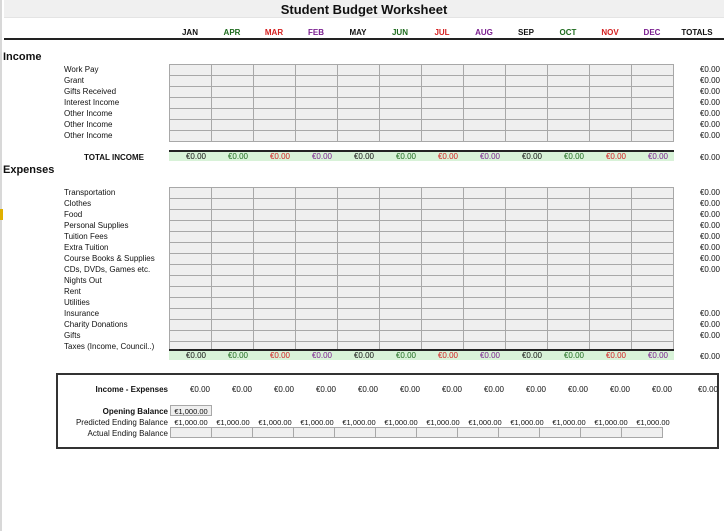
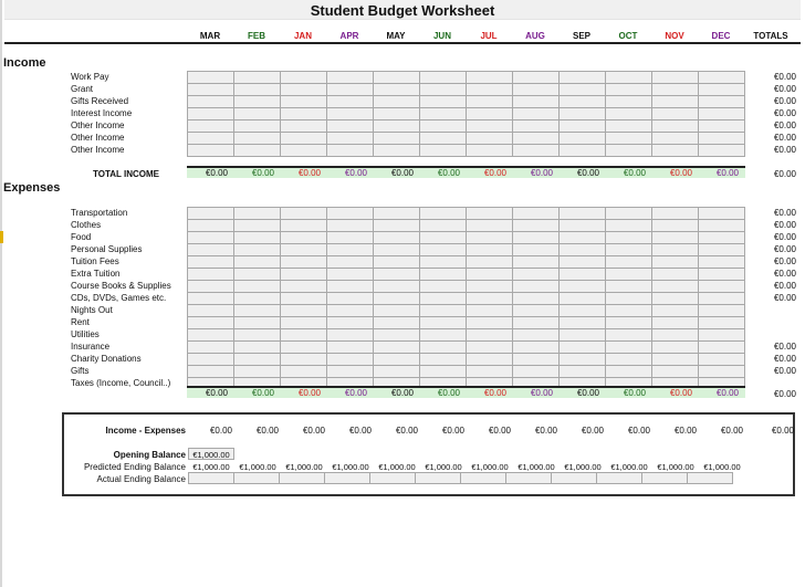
  Student Budget Worksheet
- JAN
+ MAR
- APR
+ FEB
- MAR
+ JAN
- FEB
+ APR
  MAY
  JUN
  JUL
  AUG
  SEP
  OCT
  NOV
  DEC
  TOTALS
  Income
  Work Pay
  Grant
  Gifts Received
  Interest Income
  Other Income
  Other Income
  Other Income
  €0.00
  €0.00
  €0.00
  €0.00
  €0.00
  €0.00
  €0.00
  TOTAL INCOME
  €0.00
  €0.00
  €0.00
  €0.00
  €0.00
  €0.00
  €0.00
  €0.00
  €0.00
  €0.00
  €0.00
  €0.00
  €0.00
  Expenses
  Transportation
  Clothes
  Food
  Personal Supplies
  Tuition Fees
  Extra Tuition
  Course Books & Supplies
  CDs, DVDs, Games etc.
  Nights Out
  Rent
  Utilities
  Insurance
  Charity Donations
  Gifts
  Taxes (Income, Council..)
  €0.00
  €0.00
  €0.00
  €0.00
  €0.00
  €0.00
  €0.00
  €0.00
  €0.00
  €0.00
  €0.00
  €0.00
  €0.00
  €0.00
  €0.00
  €0.00
  €0.00
  €0.00
  €0.00
  €0.00
  €0.00
  €0.00
  €0.00
  €0.00
  Income - Expenses
  €0.00
  €0.00
  €0.00
  €0.00
  €0.00
  €0.00
  €0.00
  €0.00
  €0.00
  €0.00
  €0.00
  €0.00
  €0.00
  Opening Balance
  €1,000.00
  Predicted Ending Balance
  €1,000.00
  €1,000.00
  €1,000.00
  €1,000.00
  €1,000.00
  €1,000.00
  €1,000.00
  €1,000.00
  €1,000.00
  €1,000.00
  €1,000.00
  €1,000.00
  Actual Ending Balance
